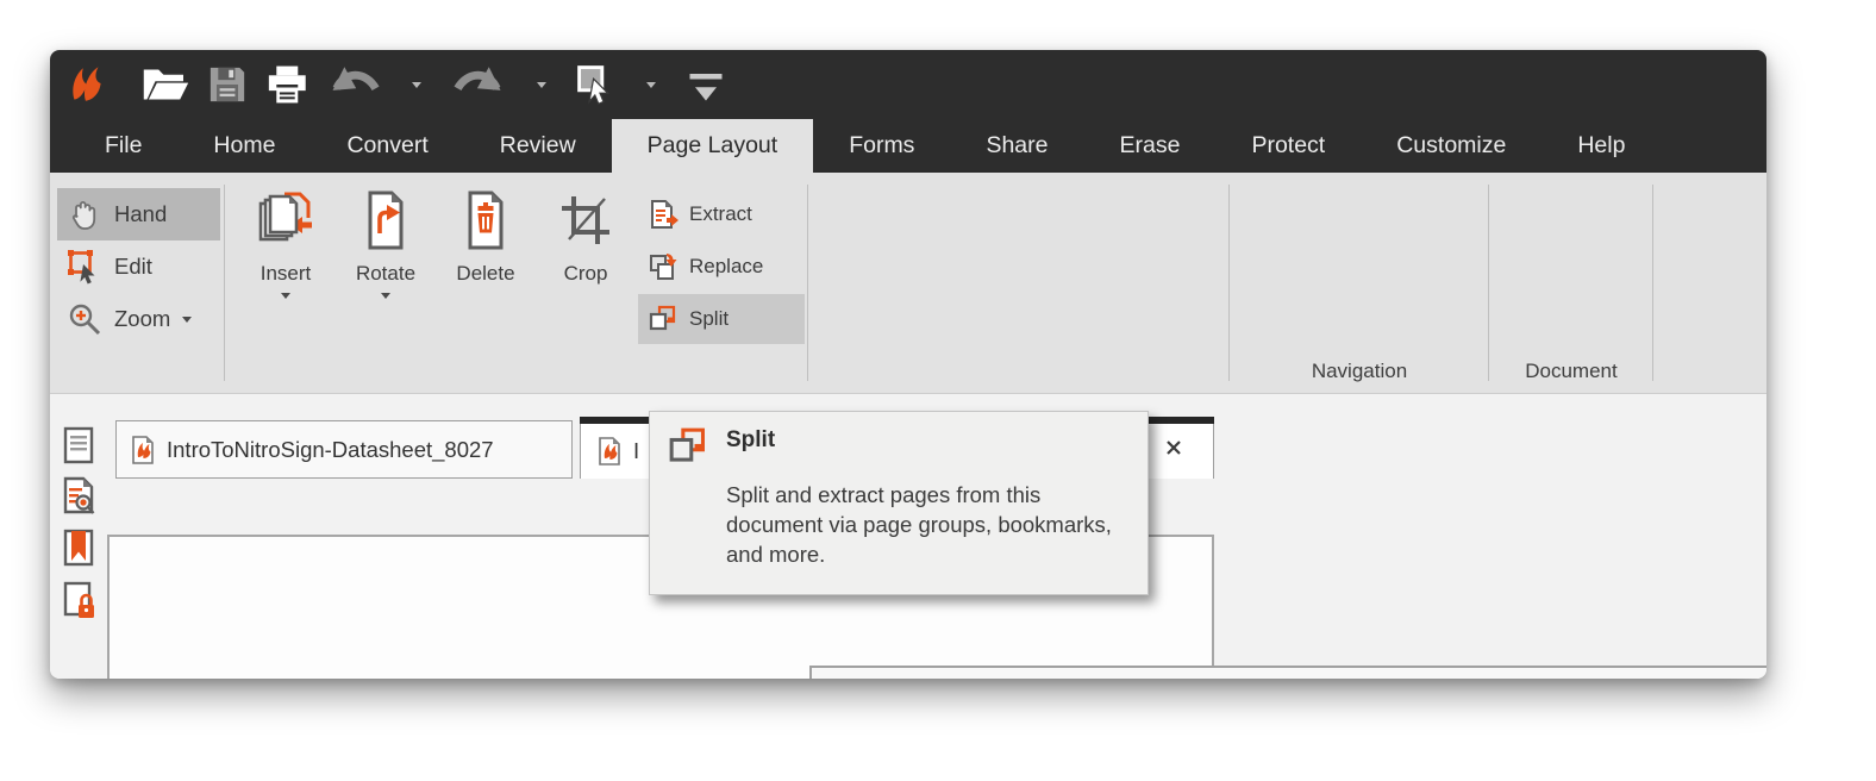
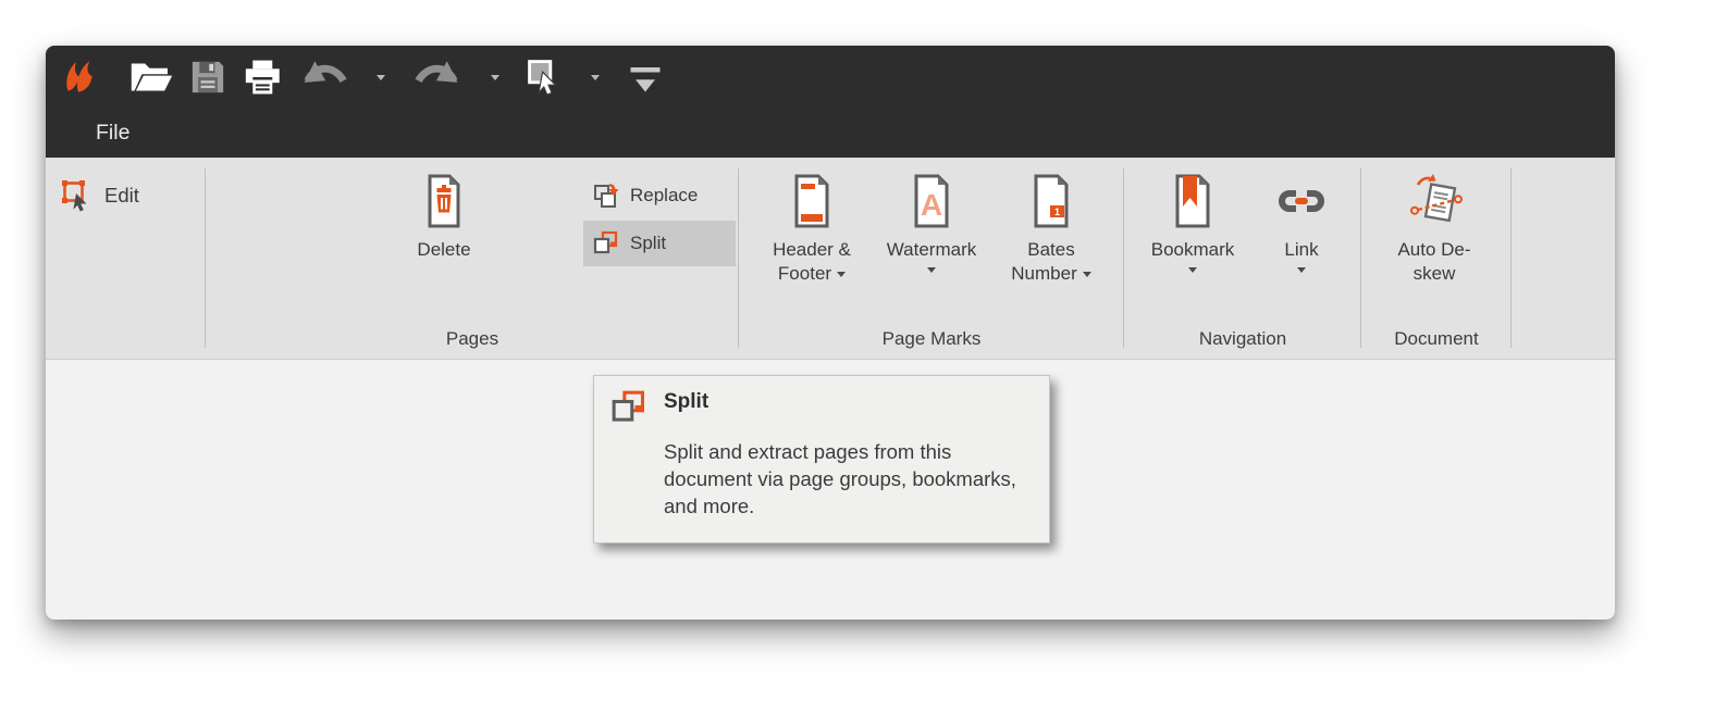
  File
- Home
- Convert
- Review
- Page Layout
- Forms
- Share
- Erase
- Protect
- Customize
- Help
- Hand
  Edit
- Zoom
- Insert
- Rotate
  Delete
- Crop
- Extract
  Replace
  Split
+ Header & Footer
+ A
+ Watermark
+ 1
+ Bates Number
+ Bookmark
+ Link
+ Auto De-skew
+ Pages
+ Page Marks
  Navigation
  Document
- IntroToNitroSign-Datasheet_8027
- I
  Split
  Split and extract pages from this document via page groups, bookmarks, and more.
